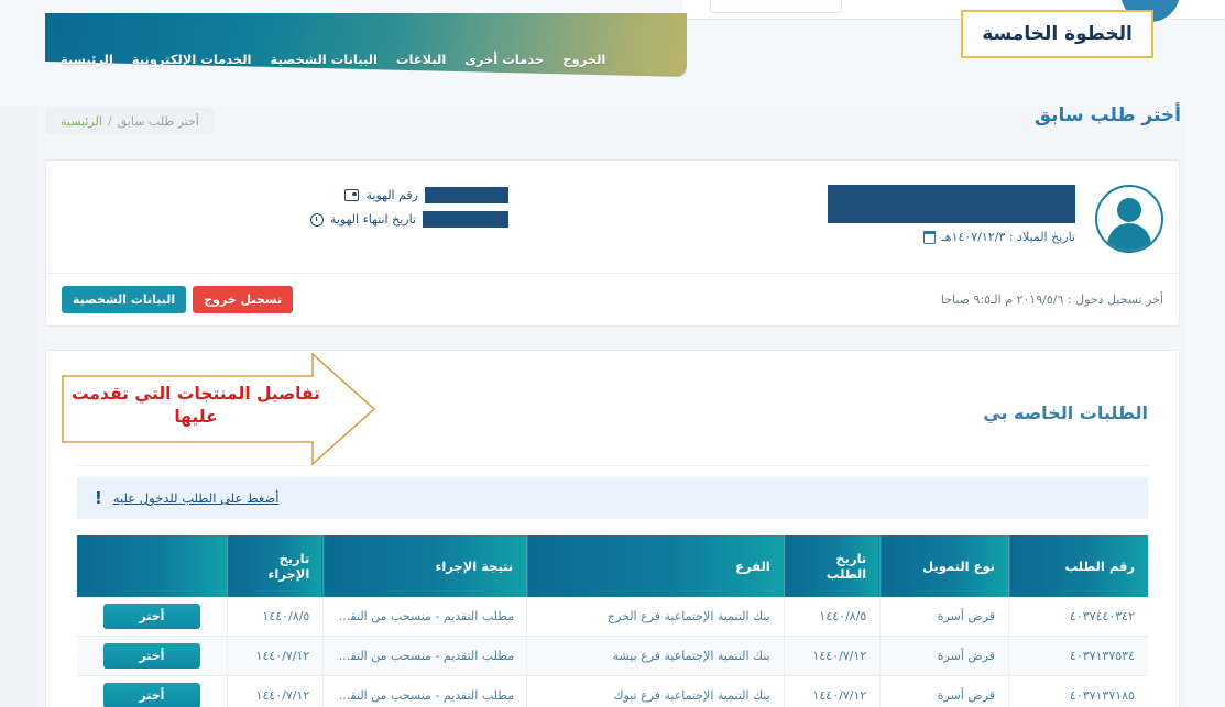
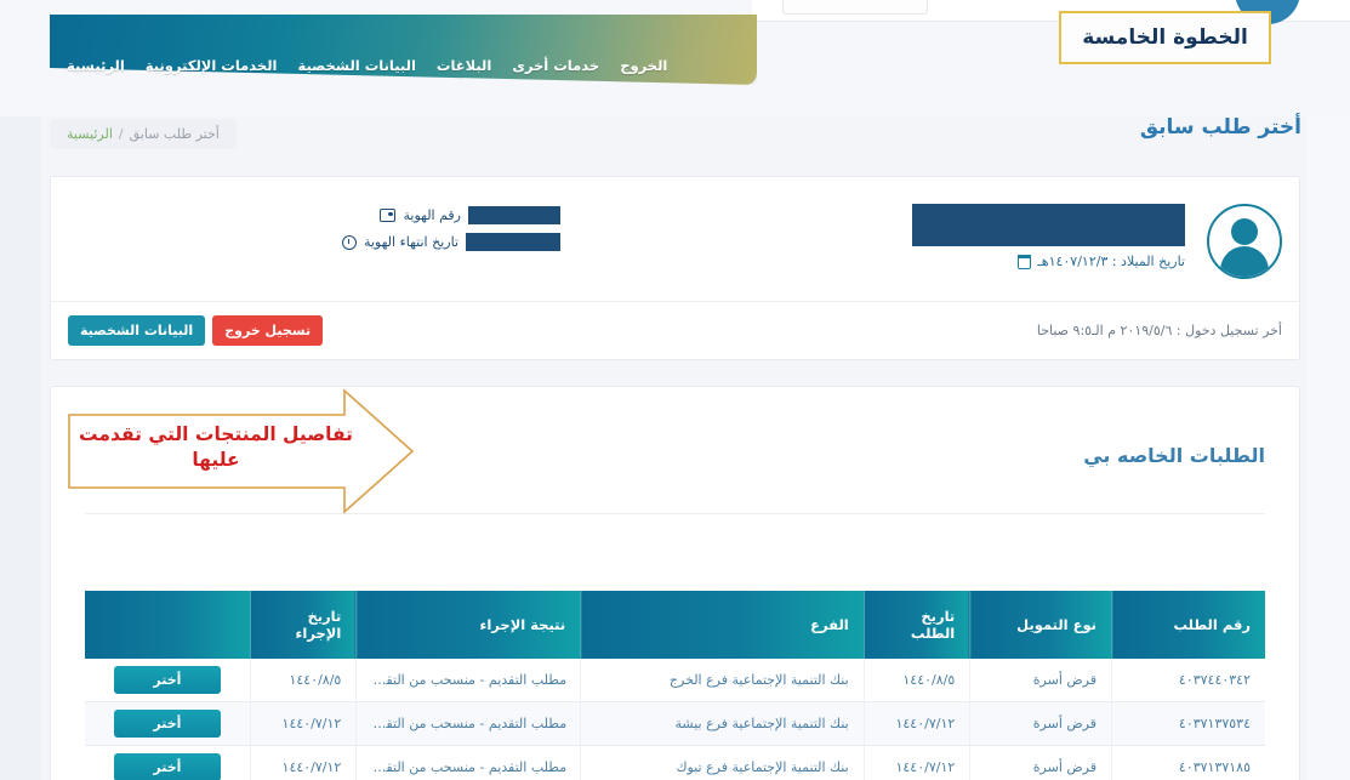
  الرئيسية
  الخدمات الإلكترونية
  البيانات الشخصية
  البلاغات
  خدمات أخرى
  الخروج
  الخطوة الخامسة
  أختر طلب سابق
  الرئيسية
  /
  أختر طلب سابق
  تاريخ الميلاد : ١٤٠٧/١٢/٣هـ
  رقم الهوية
  تاريخ انتهاء الهوية
  البيانات الشخصية
  تسجيل خروج
  أخر تسجيل دخول : ٢٠١٩/٥/٦ م الـ٩:٥ صباحا
  الطلبات الخاصه بي
- !
- أضغط على الطلب للدخول عليه
  رقم الطلب	نوع التمويل	تاريخ الطلب	الفرع	نتيجة الإجراء	تاريخ الإجراء
  ٤٠٣٧٤٤٠٣٤٢	قرض أسرة	١٤٤٠/٨/٥	بنك التنمية الإجتماعية فرع الخرج	مطلب التقديم - منسحب من التقديم	١٤٤٠/٨/٥	أختر
  ٤٠٣٧١٣٧٥٣٤	قرض أسرة	١٤٤٠/٧/١٢	بنك التنمية الإجتماعية فرع بيشة	مطلب التقديم - منسحب من التقديم	١٤٤٠/٧/١٢	أختر
  ٤٠٣٧١٣٧١٨٥	قرض أسرة	١٤٤٠/٧/١٢	بنك التنمية الإجتماعية فرع تبوك	مطلب التقديم - منسحب من التقديم	١٤٤٠/٧/١٢	أختر
  تفاصيل المنتجات التي تقدمت عليها
